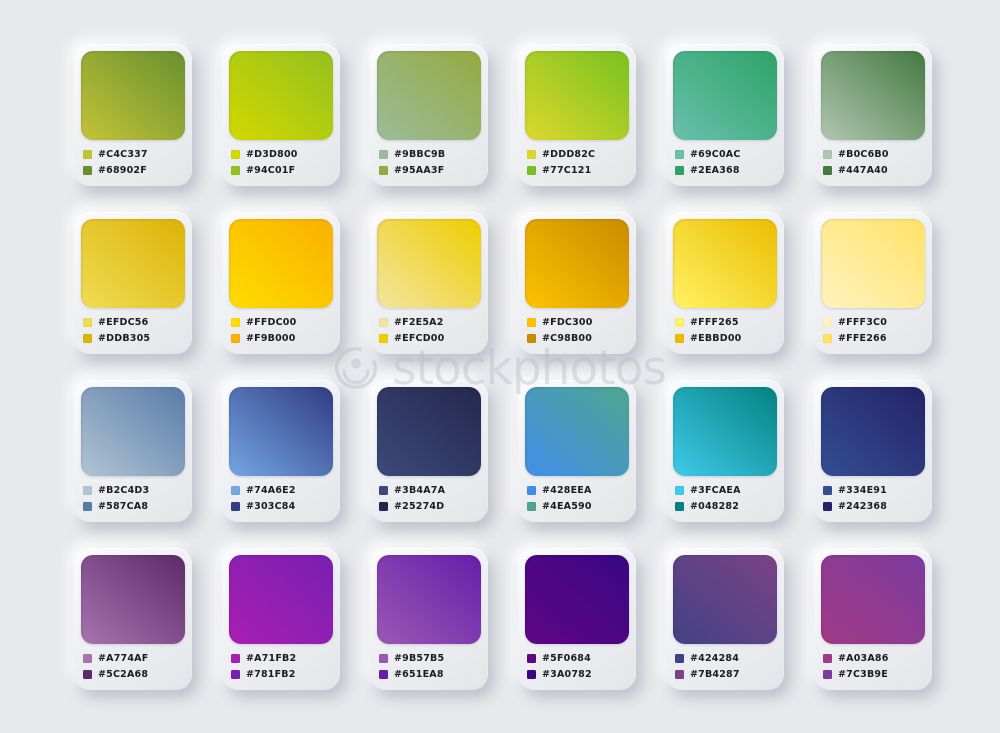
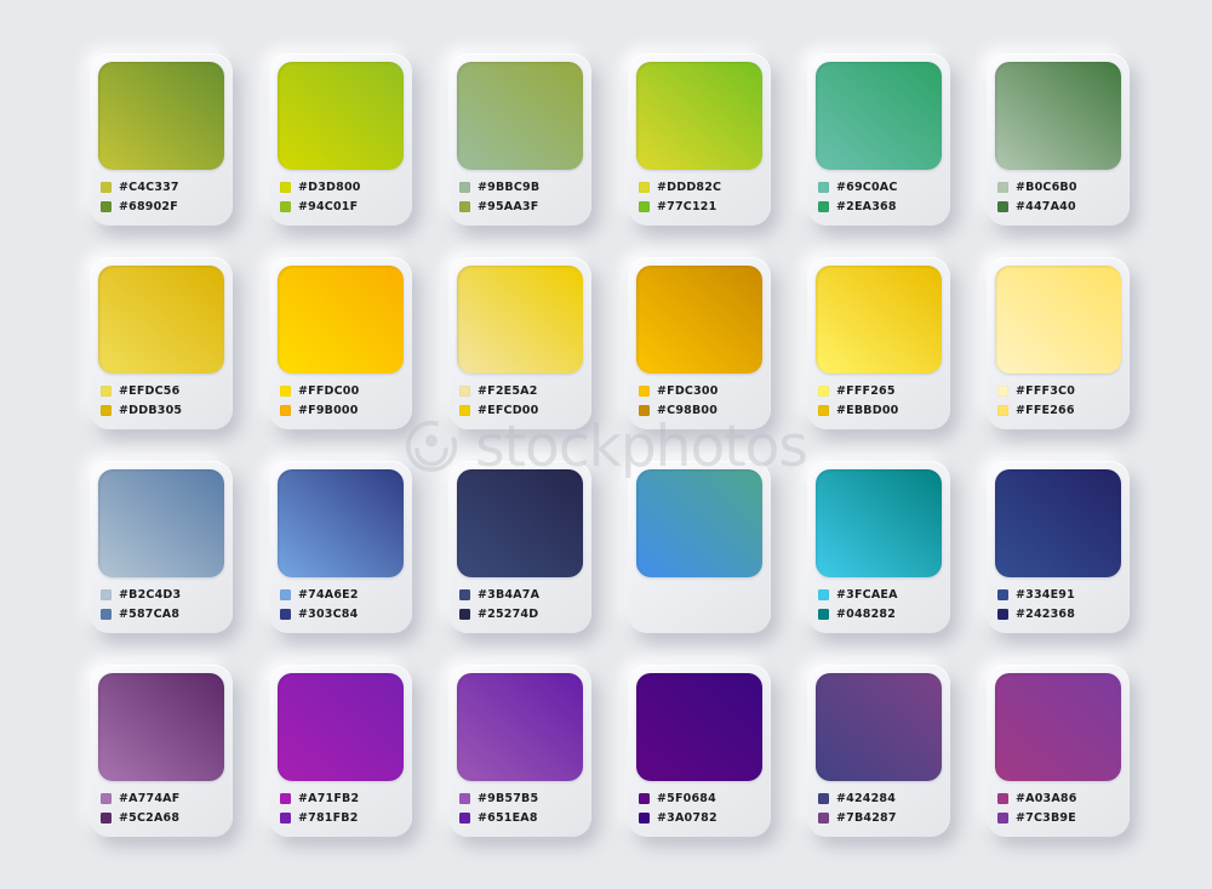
  #C4C337
  #68902F
  #D3D800
  #94C01F
  #9BBC9B
  #95AA3F
  #DDD82C
  #77C121
  #69C0AC
  #2EA368
  #B0C6B0
  #447A40
  #EFDC56
  #DDB305
  #FFDC00
  #F9B000
  #F2E5A2
  #EFCD00
  #FDC300
  #C98B00
  #FFF265
  #EBBD00
  #FFF3C0
  #FFE266
  #B2C4D3
  #587CA8
  #74A6E2
  #303C84
  #3B4A7A
  #25274D
- #428EEA
- #4EA590
  #3FCAEA
  #048282
  #334E91
  #242368
  #A774AF
  #5C2A68
  #A71FB2
  #781FB2
  #9B57B5
  #651EA8
  #5F0684
  #3A0782
  #424284
  #7B4287
  #A03A86
  #7C3B9E
  stockphotos
